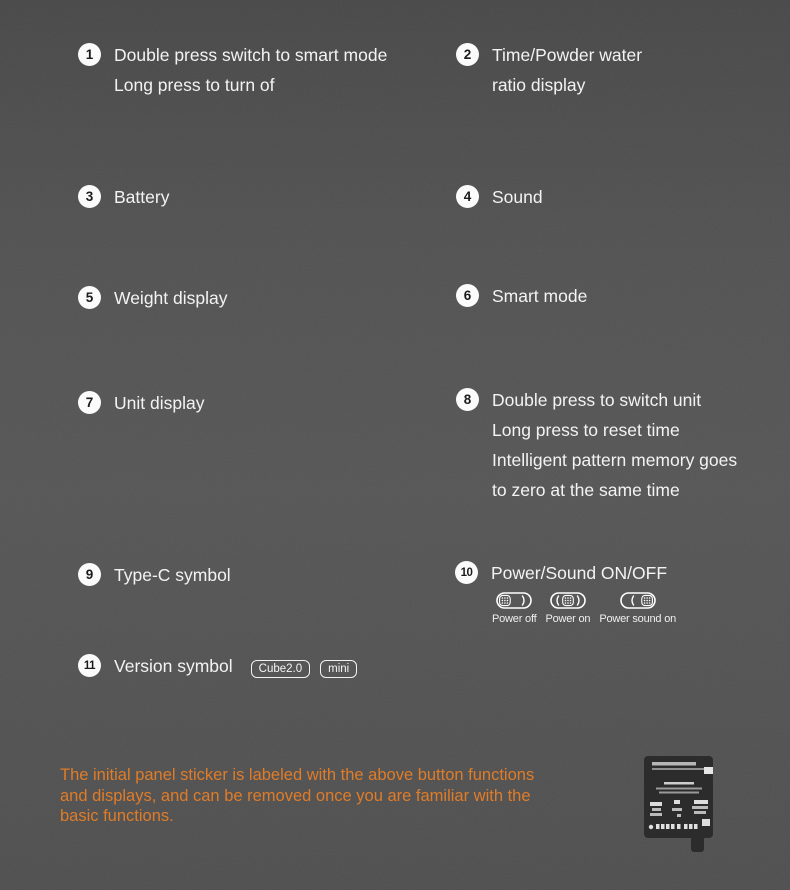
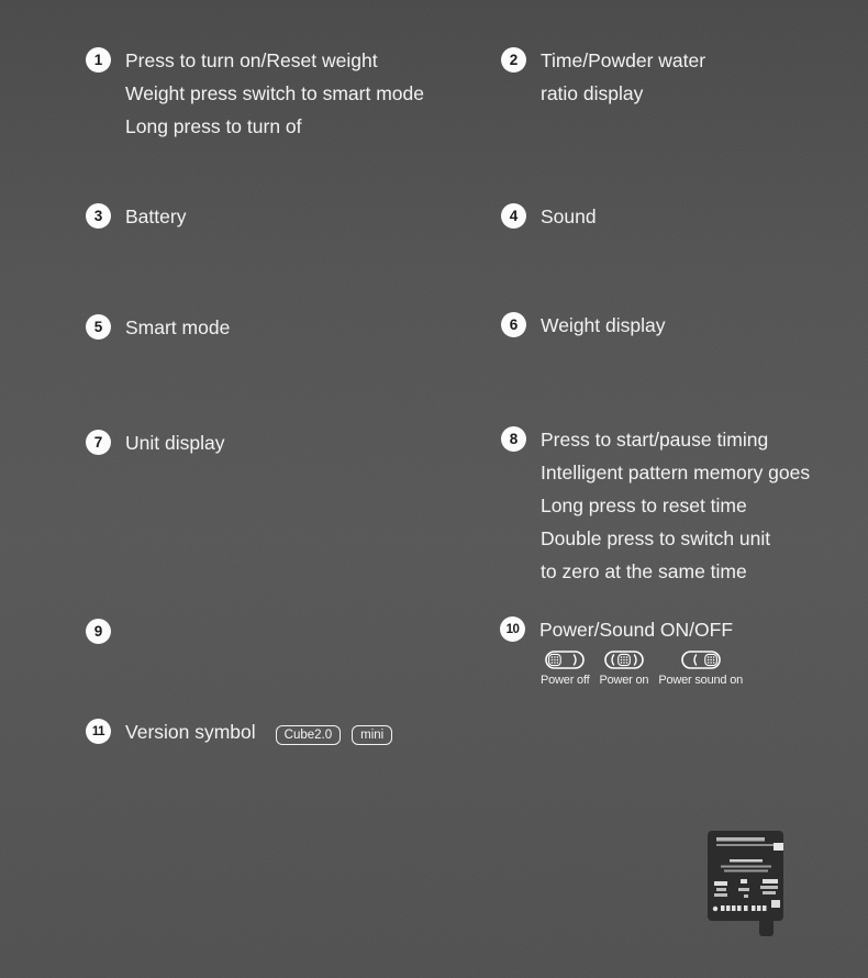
  1
+ Press to turn on/Reset weight
- Double press switch to smart mode
+ Weight press switch to smart mode
  Long press to turn of
  2
  Time/Powder water
  ratio display
  3
  Battery
  4
  Sound
  5
- Weight display
+ Smart mode
  6
- Smart mode
+ Weight display
  7
  Unit display
  8
+ Press to start/pause timing
- Double press to switch unit
+ Intelligent pattern memory goes
  Long press to reset time
- Intelligent pattern memory goes
+ Double press to switch unit
  to zero at the same time
  9
- Type-C symbol
  10
  Power/Sound ON/OFF
  Power off
  Power on
  Power sound on
  11
  Version symbol
  Cube2.0
  mini
- The initial panel sticker is labeled with the above button functions
- and displays, and can be removed once you are familiar with the
- basic functions.
